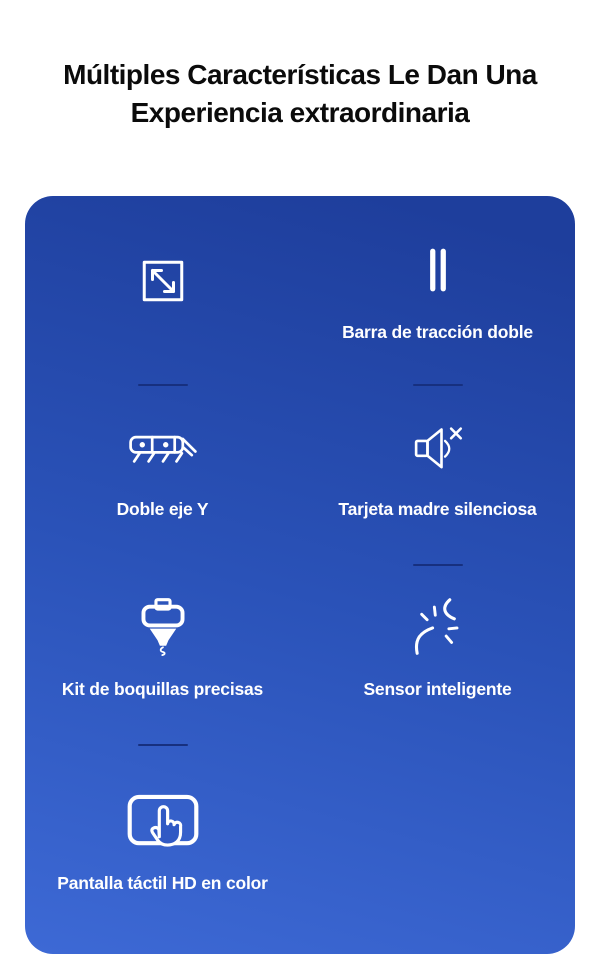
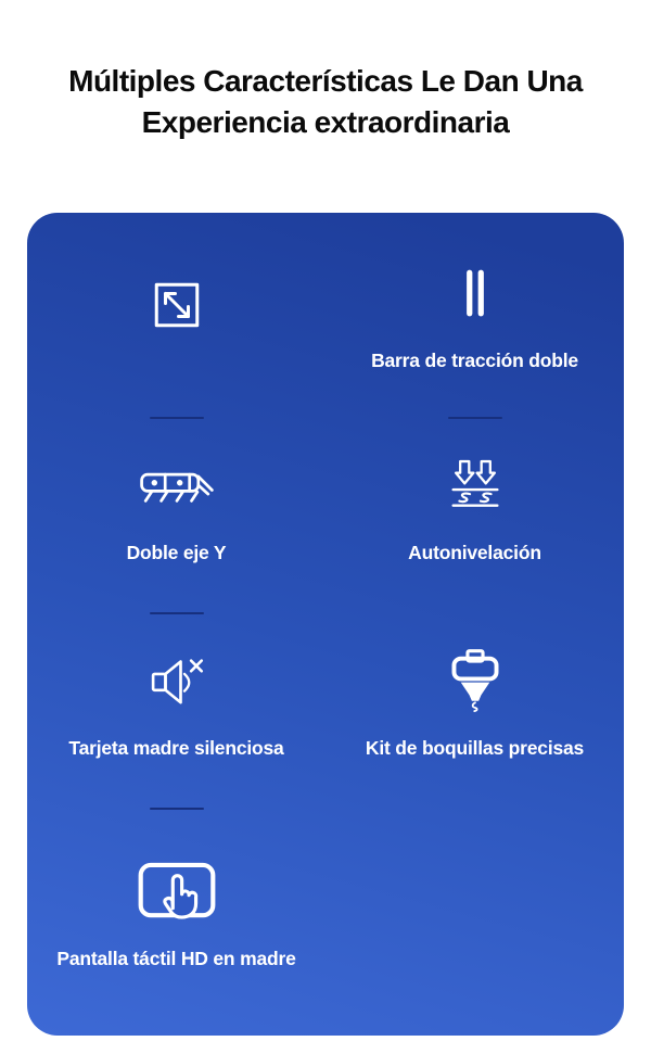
  Múltiples Características Le Dan Una
  Experiencia extraordinaria
  Barra de tracción doble
  Doble eje Y
+ Autonivelación
  Tarjeta madre silenciosa
  Kit de boquillas precisas
- Sensor inteligente
- Pantalla táctil HD en color
+ Pantalla táctil HD en madre
